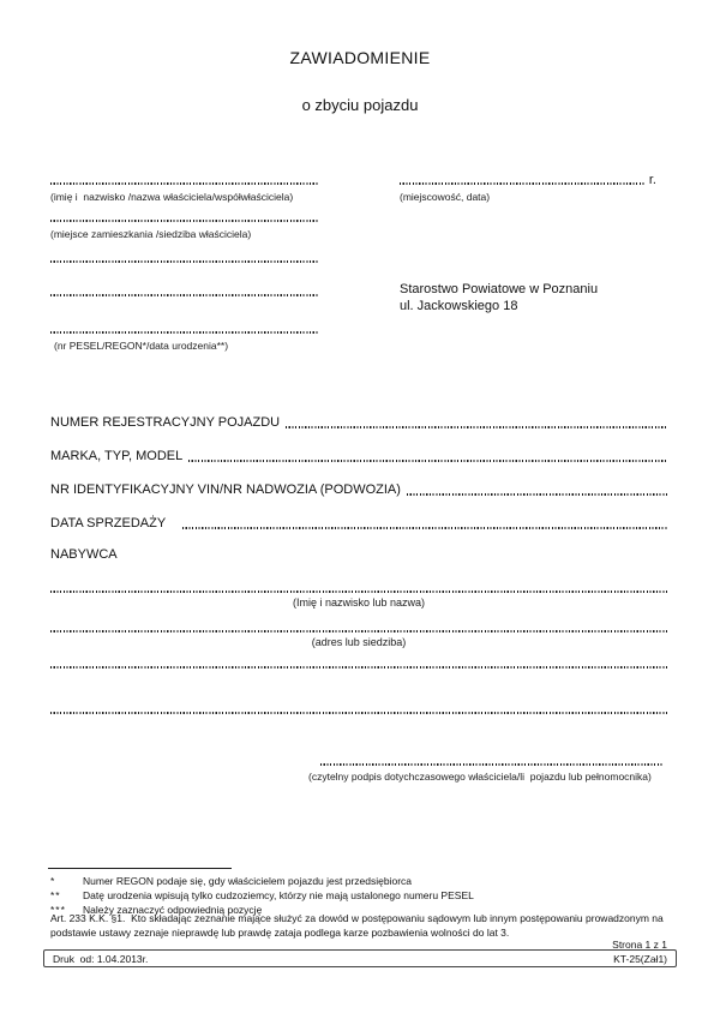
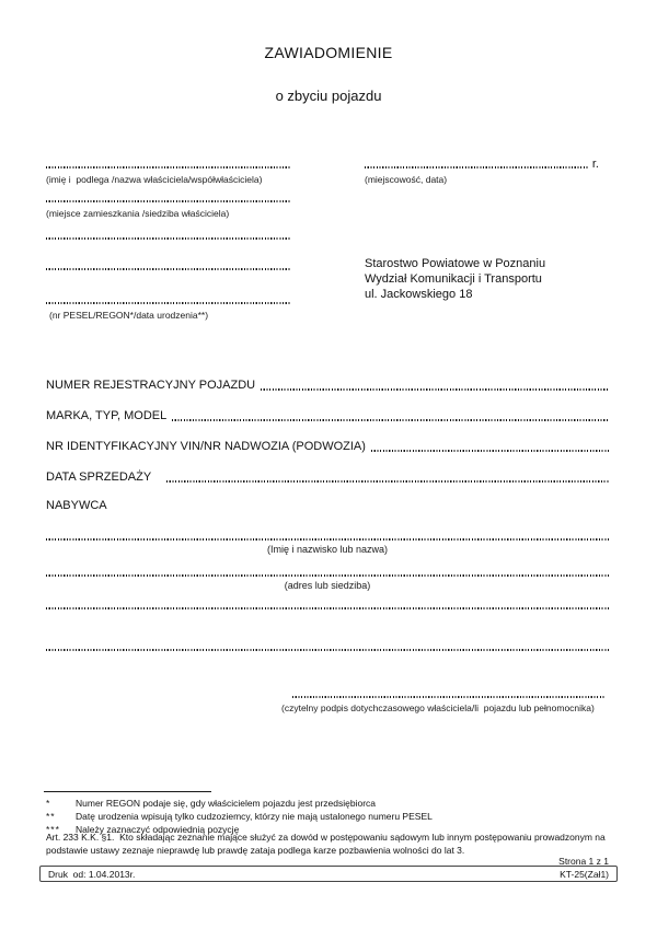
  ZAWIADOMIENIE
  o zbyciu pojazdu
- (imię i nazwisko /nazwa właściciela/współwłaściciela)
+ (imię i podlega /nazwa właściciela/współwłaściciela)
  (miejsce zamieszkania /siedziba właściciela)
  (nr PESEL/REGON*/data urodzenia**)
  r.
  (miejscowość, data)
  Starostwo Powiatowe w Poznaniu
+ Wydział Komunikacji i Transportu
  ul. Jackowskiego 18
  NUMER REJESTRACYJNY POJAZDU
  MARKA, TYP, MODEL
  NR IDENTYFIKACYJNY VIN/NR NADWOZIA (PODWOZIA)
  DATA SPRZEDAŻY
  NABYWCA
  (Imię i nazwisko lub nazwa)
  (adres lub siedziba)
  (czytelny podpis dotychczasowego właściciela/li pojazdu lub pełnomocnika)
  *
  Numer REGON podaje się, gdy właścicielem pojazdu jest przedsiębiorca
  **
  Datę urodzenia wpisują tylko cudzoziemcy, którzy nie mają ustalonego numeru PESEL
  ***
  Należy zaznaczyć odpowiednią pozycję
  Art. 233 K.K. §1. Kto składając zeznanie mające służyć za dowód w postępowaniu sądowym lub innym postępowaniu prowadzonym na podstawie ustawy zeznaje nieprawdę lub prawdę zataja podlega karze pozbawienia wolności do lat 3.
  Strona 1 z 1
  Druk od: 1.04.2013r.
  KT-25(Zał1)
